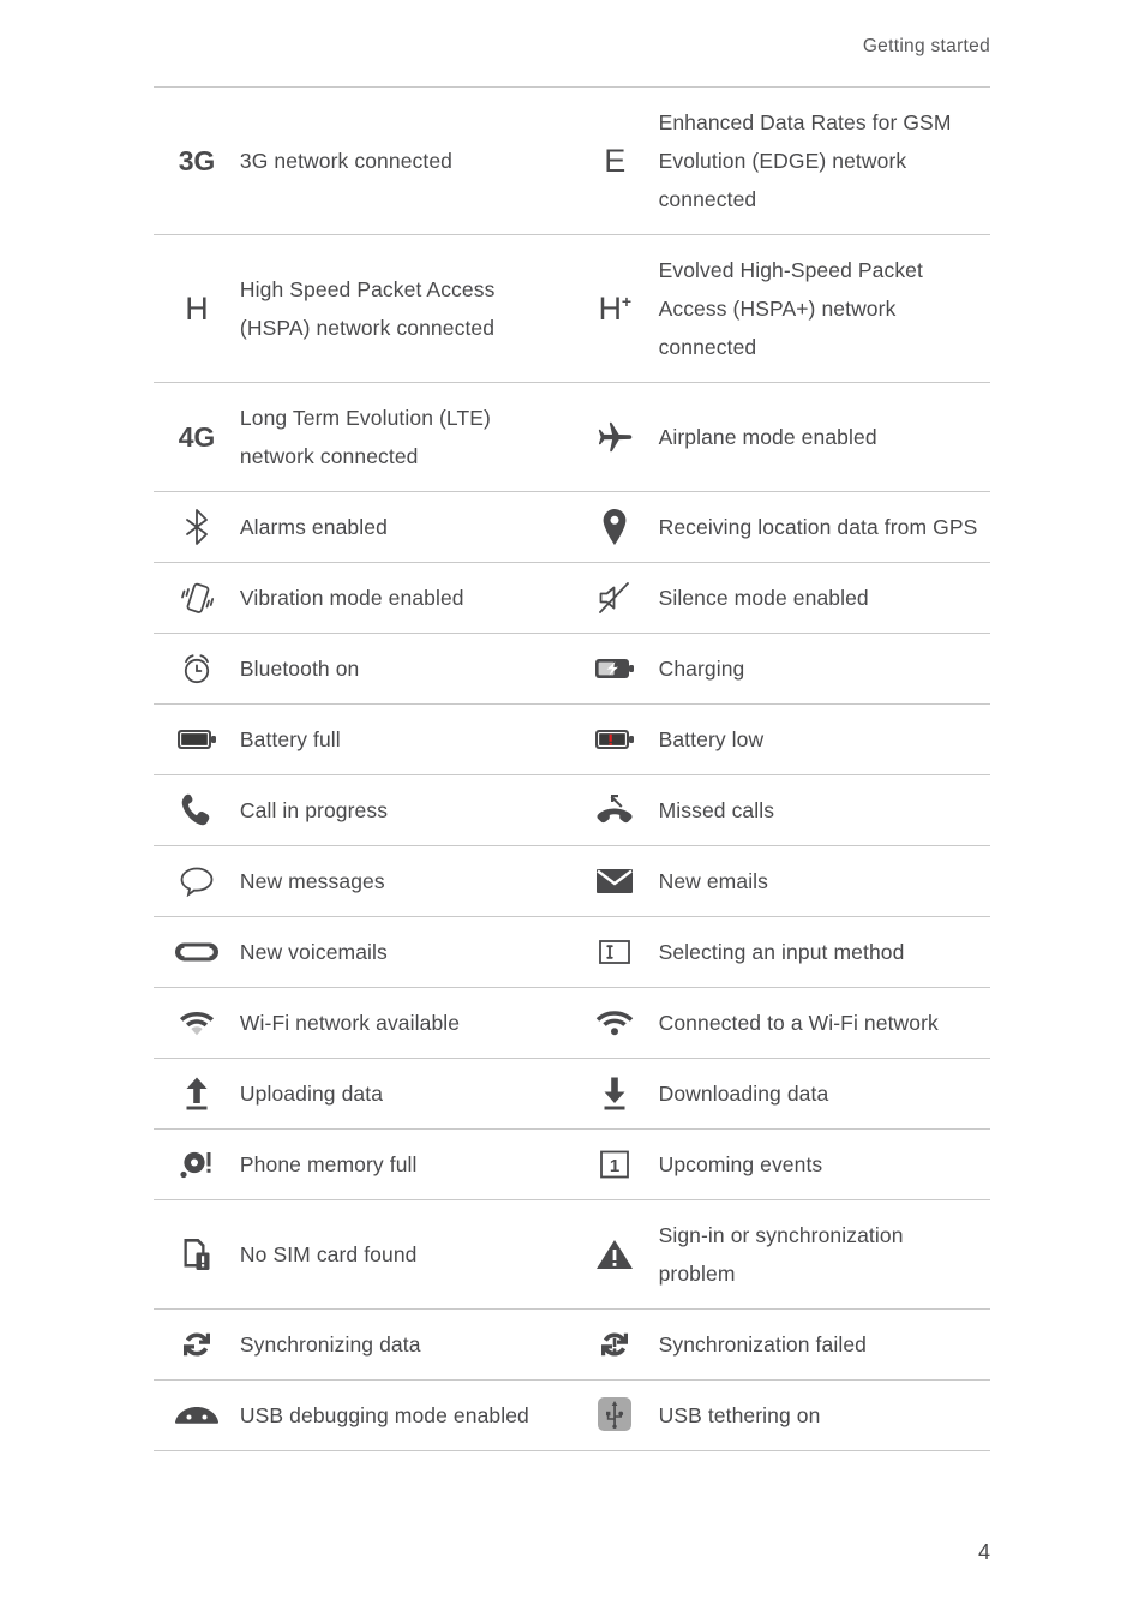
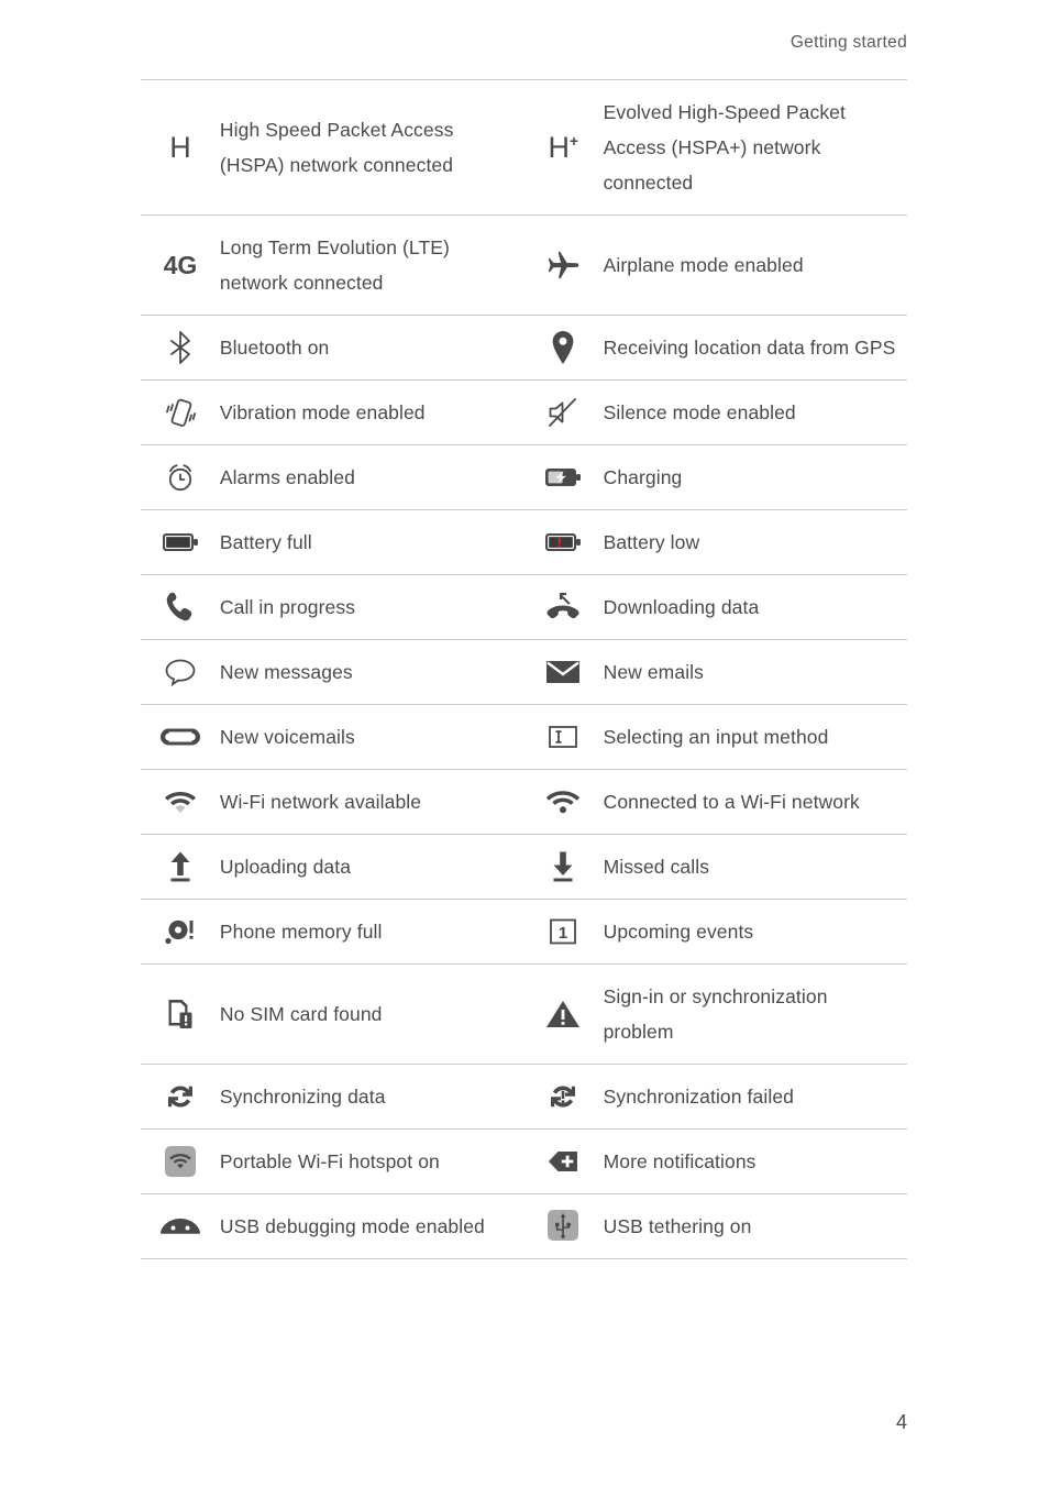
  Getting started
- 3G	3G network connected	E	Enhanced Data Rates for GSM Evolution (EDGE) network connected
  H	High Speed Packet Access (HSPA) network connected	H+	Evolved High-Speed Packet Access (HSPA+) network connected
  4G	Long Term Evolution (LTE) network connected		Airplane mode enabled
- 	Alarms enabled		Receiving location data from GPS
+ 	Bluetooth on		Receiving location data from GPS
  	Vibration mode enabled		Silence mode enabled
- 	Bluetooth on		Charging
+ 	Alarms enabled		Charging
  	Battery full		Battery low
- 	Call in progress		Missed calls
+ 	Call in progress		Downloading data
  	New messages		New emails
  	New voicemails		Selecting an input method
  	Wi-Fi network available		Connected to a Wi-Fi network
- 	Uploading data		Downloading data
+ 	Uploading data		Missed calls
  	Phone memory full	1	Upcoming events
  	No SIM card found		Sign-in or synchronization problem
  	Synchronizing data		Synchronization failed
+ 	Portable Wi-Fi hotspot on		More notifications
  	USB debugging mode enabled		USB tethering on
  4
